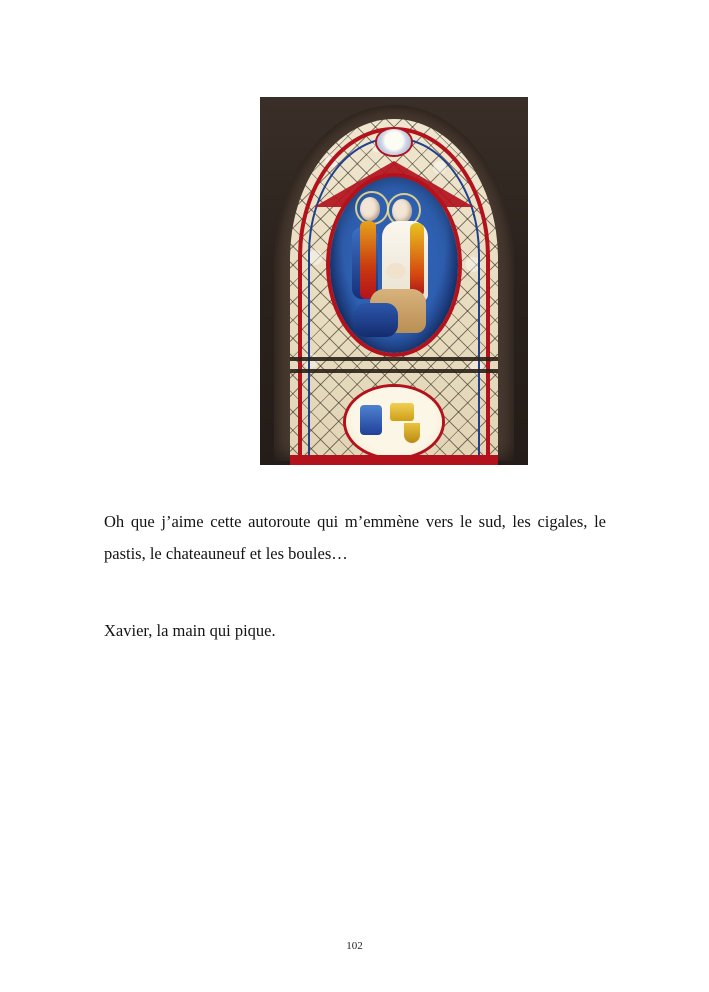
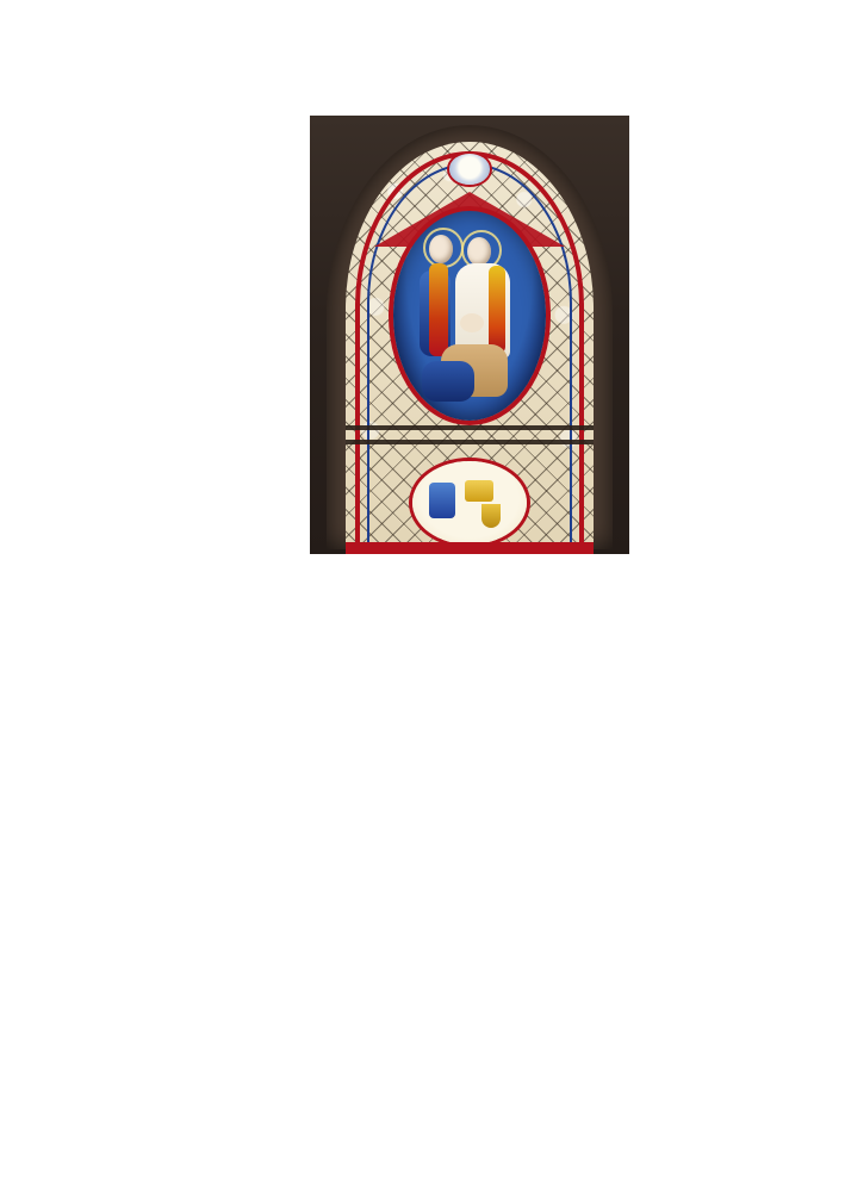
- Oh que j’aime cette autoroute qui m’emmène vers le sud, les cigales, le pastis, le chateauneuf et les boules…
- Xavier, la main qui pique.
- 102
